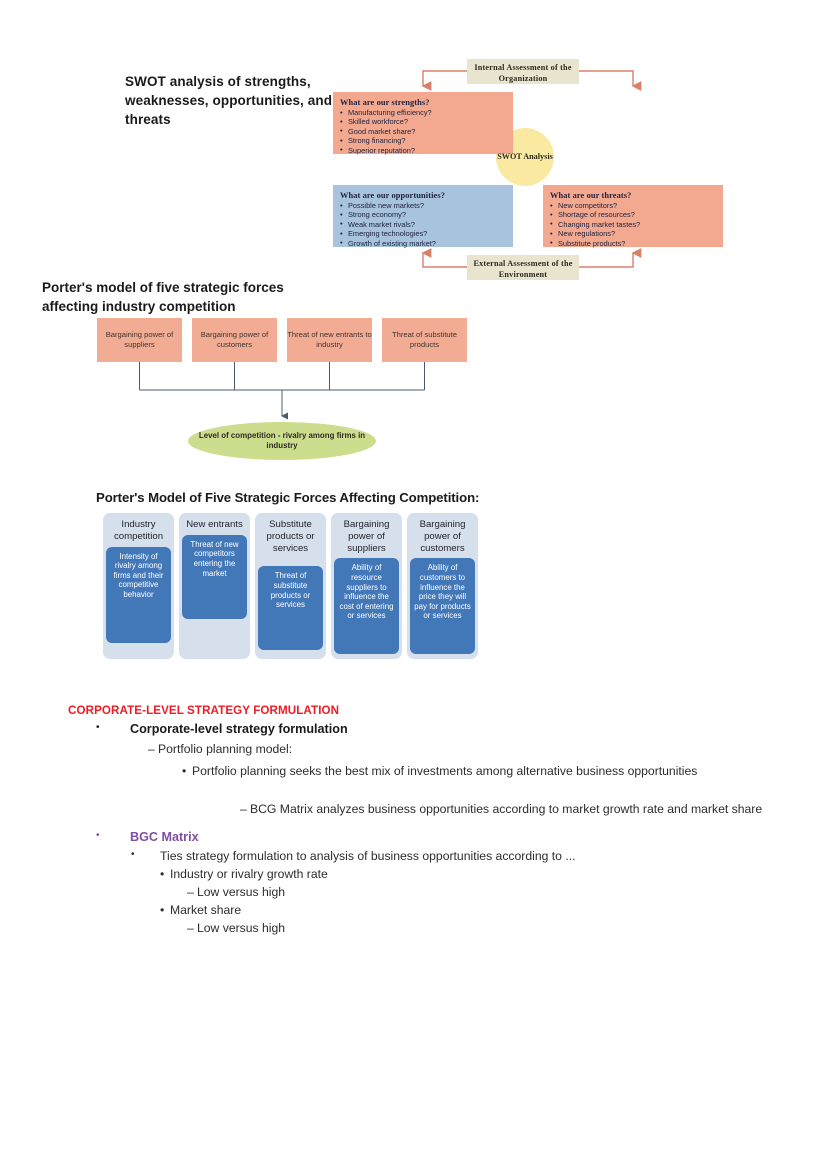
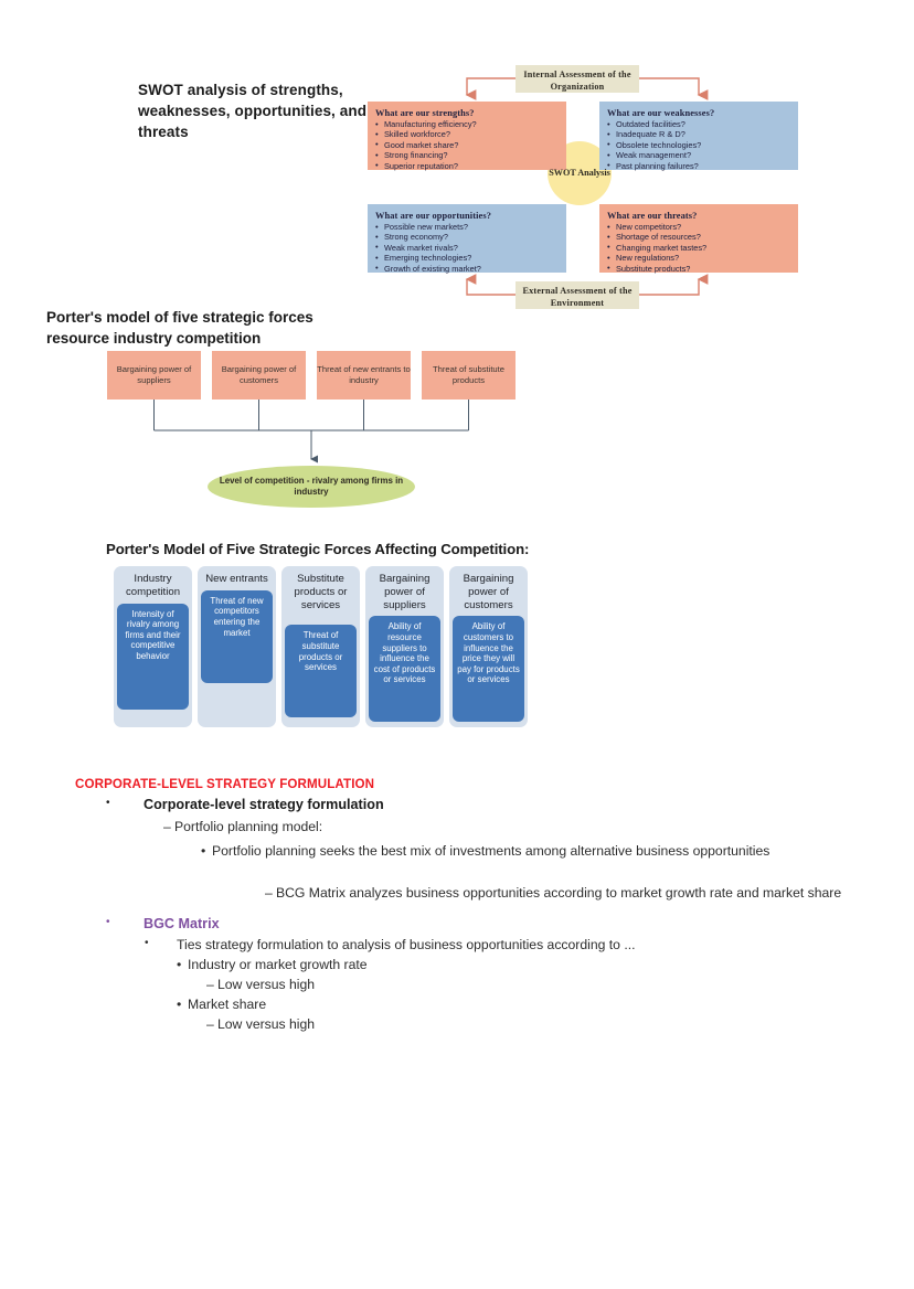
  SWOT analysis of strengths, weaknesses, opportunities, and threats
  Internal Assessment of the Organization
  SWOT Analysis
  What are our strengths?
  Manufacturing efficiency?
  Skilled workforce?
  Good market share?
  Strong financing?
  Superior reputation?
+ What are our weaknesses?
+ Outdated facilities?
+ Inadequate R & D?
+ Obsolete technologies?
+ Weak management?
+ Past planning failures?
  What are our opportunities?
  Possible new markets?
  Strong economy?
  Weak market rivals?
  Emerging technologies?
  Growth of existing market?
  What are our threats?
  New competitors?
  Shortage of resources?
  Changing market tastes?
  New regulations?
  Substitute products?
  External Assessment of the Environment
- Porter's model of five strategic forces affecting industry competition
+ Porter's model of five strategic forces resource industry competition
  Bargaining power of suppliers
  Bargaining power of customers
  Threat of new entrants to industry
  Threat of substitute products
  Level of competition - rivalry among firms in industry
  Porter's Model of Five Strategic Forces Affecting Competition:
  Industry competition
  Intensity of rivalry among firms and their competitive behavior
  New entrants
  Threat of new competitors entering the market
  Substitute products or services
  Threat of substitute products or services
  Bargaining power of suppliers
- Ability of resource suppliers to influence the cost of entering or services
+ Ability of resource suppliers to influence the cost of products or services
  Bargaining power of customers
  Ability of customers to influence the price they will pay for products or services
  CORPORATE-LEVEL STRATEGY FORMULATION
  •
  Corporate-level strategy formulation
  –
  Portfolio planning model:
  •
  Portfolio planning seeks the best mix of investments among alternative business opportunities
  –
  BCG Matrix analyzes business opportunities according to market growth rate and market share
  •
  BGC Matrix
  •
  Ties strategy formulation to analysis of business opportunities according to ...
  •
- Industry or rivalry growth rate
+ Industry or market growth rate
  –
  Low versus high
  •
  Market share
  –
  Low versus high
